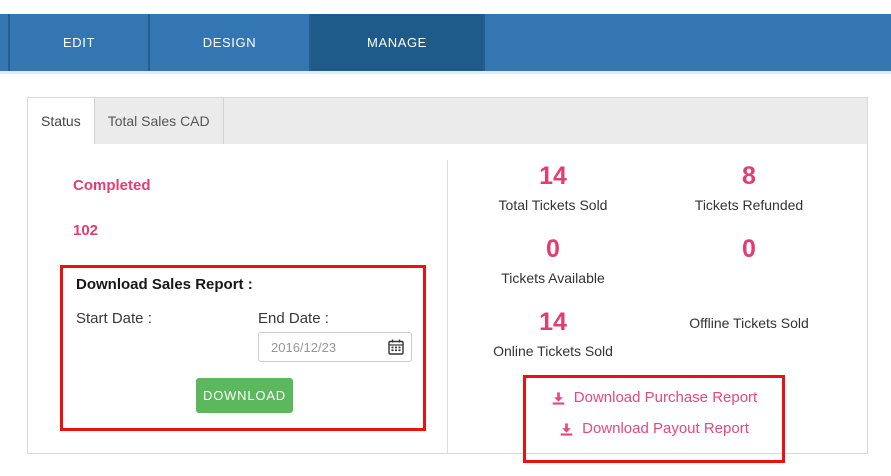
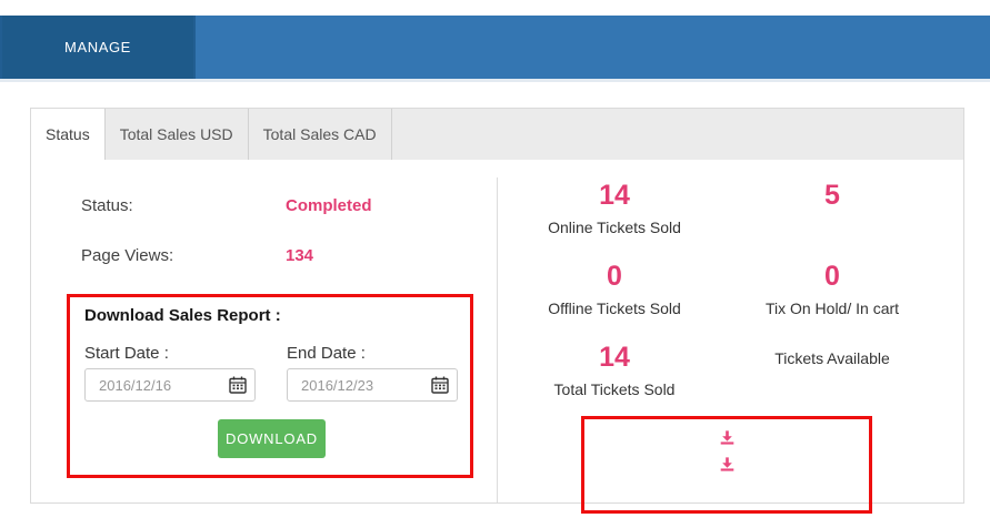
- EDIT
- DESIGN
  MANAGE
  Status
+ Total Sales USD
  Total Sales CAD
+ Status:
  Completed
+ Page Views:
- 102
+ 134
  Download Sales Report :
  Start Date :
  End Date :
+ 2016/12/16
  2016/12/23
  DOWNLOAD
  14
- Total Tickets Sold
+ Online Tickets Sold
- 8
+ 5
- Tickets Refunded
  0
- Tickets Available
+ Offline Tickets Sold
  0
+ Tix On Hold/ In cart
  14
- Online Tickets Sold
+ Total Tickets Sold
- Offline Tickets Sold
+ Tickets Available
- Download Purchase Report
- Download Payout Report
